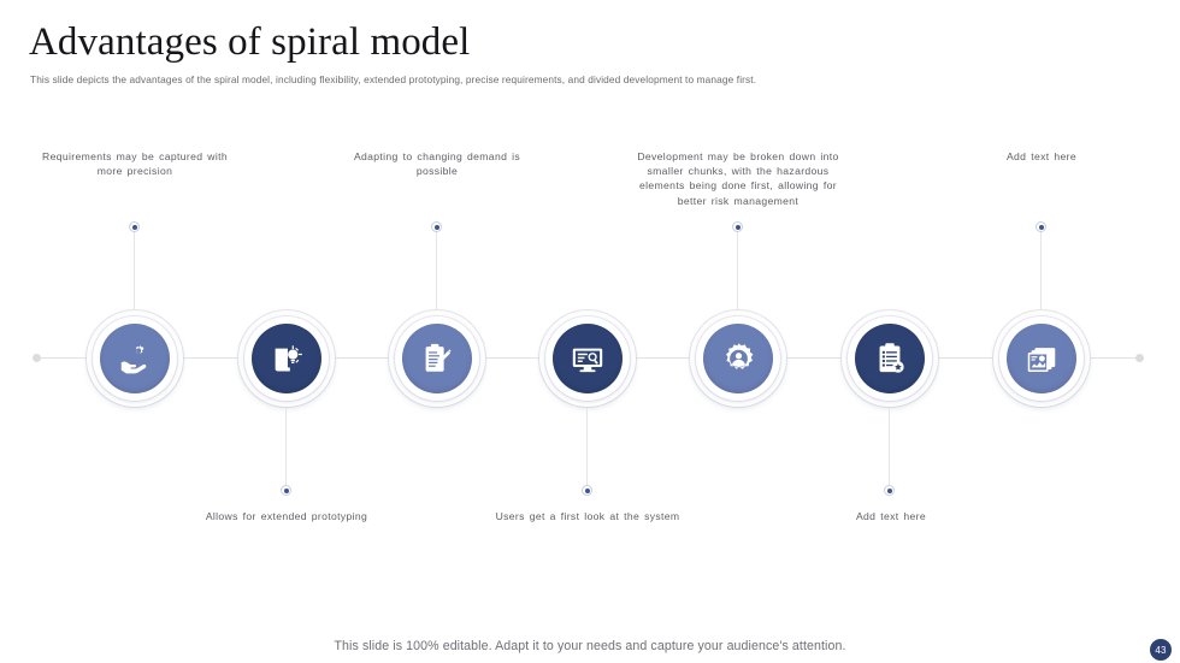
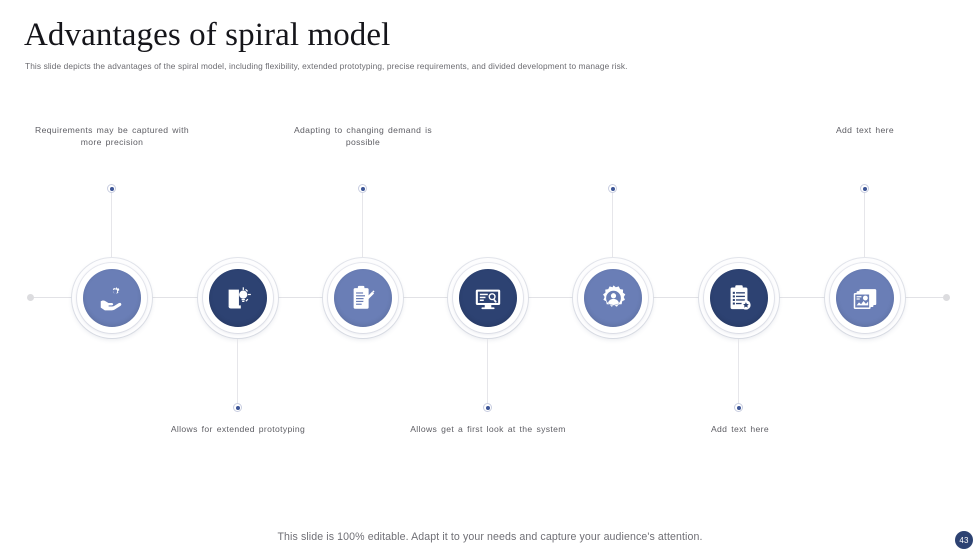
  Advantages of spiral model
- This slide depicts the advantages of the spiral model, including flexibility, extended prototyping, precise requirements, and divided development to manage first.
+ This slide depicts the advantages of the spiral model, including flexibility, extended prototyping, precise requirements, and divided development to manage risk.
  Requirements may be captured with more precision
  Allows for extended prototyping
  Adapting to changing demand is possible
- Users get a first look at the system
+ Allows get a first look at the system
- Development may be broken down into smaller chunks, with the hazardous elements being done first, allowing for better risk management
  Add text here
  Add text here
  This slide is 100% editable. Adapt it to your needs and capture your audience's attention.
  43
